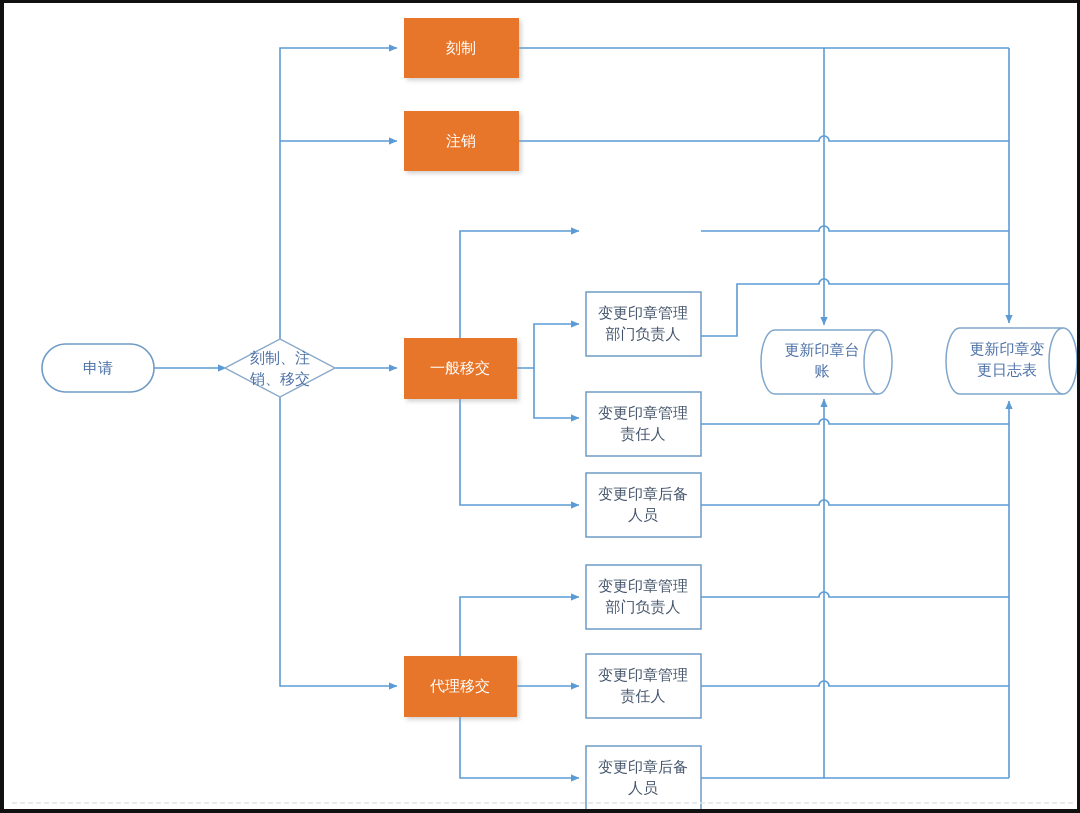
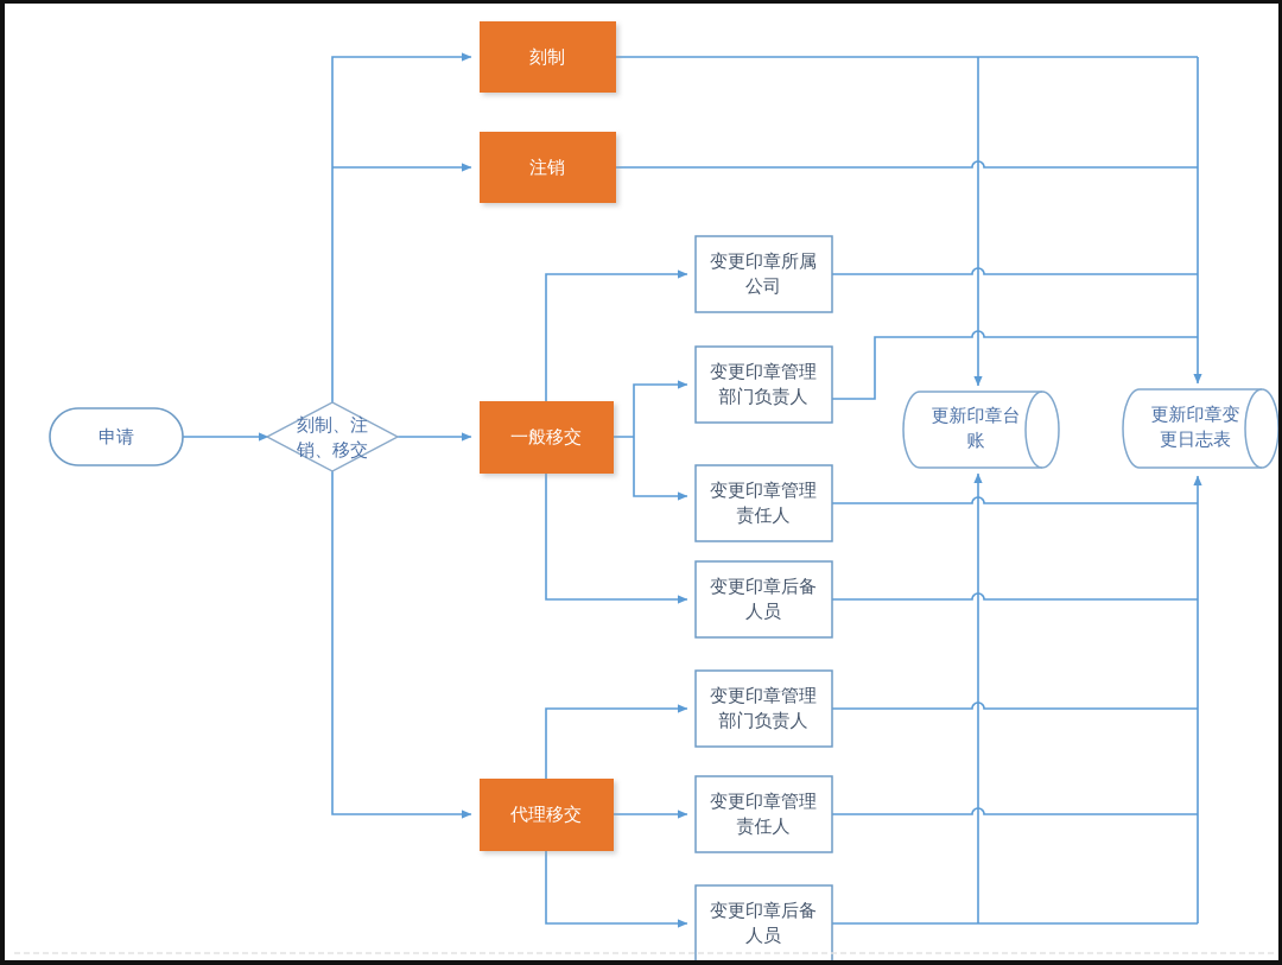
  申请
  刻制、注
  销、移交
  刻制
  注销
  一般移交
  代理移交
+ 变更印章所属
+ 公司
  变更印章管理
  部门负责人
  变更印章管理
  责任人
  变更印章后备
  人员
  变更印章管理
  部门负责人
  变更印章管理
  责任人
  变更印章后备
  人员
  更新印章台
  账
  更新印章变
  更日志表
